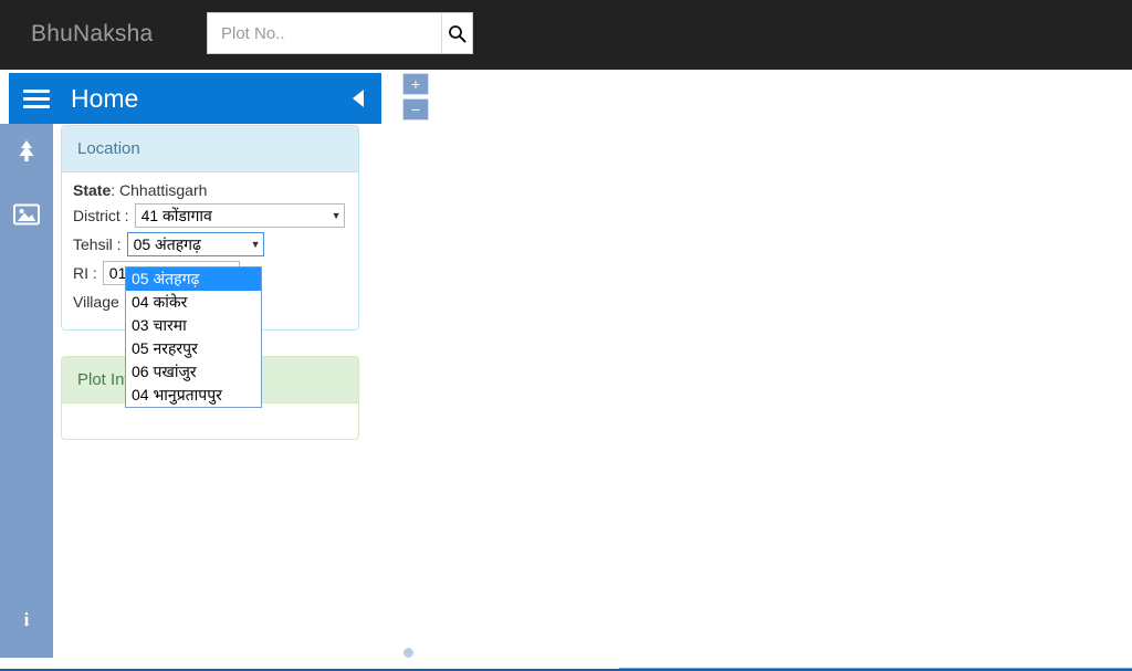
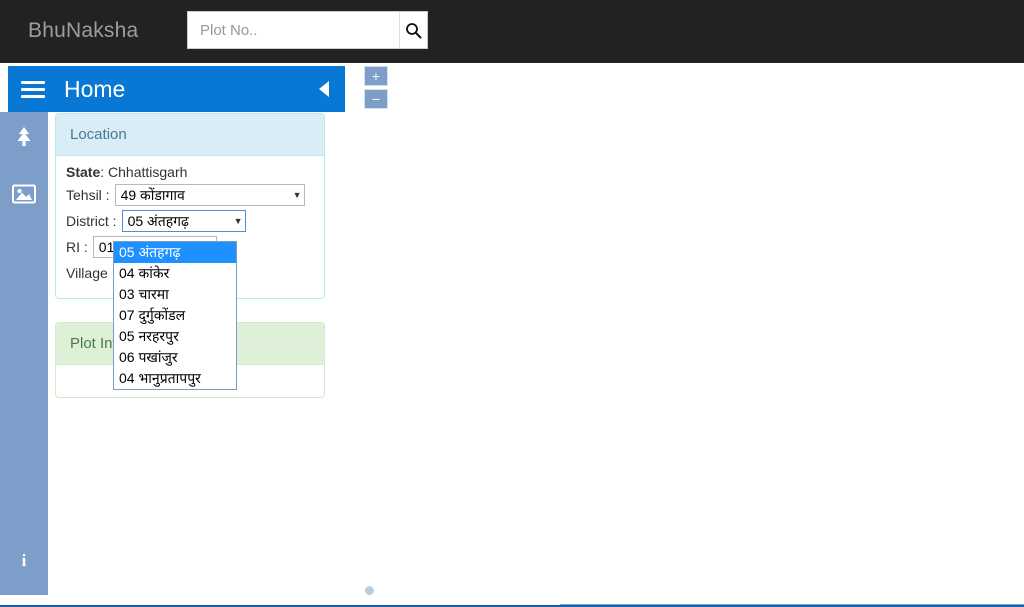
  BhuNaksha
  Plot No..
  i
  Home
  +
  −
  Location
  State: Chhattisgarh
- District :
+ Tehsil :
- 41 कोंडागाव
+ 49 कोंडागाव
  ▼
- Tehsil :
+ District :
  05 अंतहगढ़
  ▼
  RI :
  01
  Village
  Plot In
  05 अंतहगढ़
  04 कांकेर
  03 चारमा
+ 07 दुर्गुकोंडल
  05 नरहरपुर
  06 पखांजुर
  04 भानुप्रतापपुर
